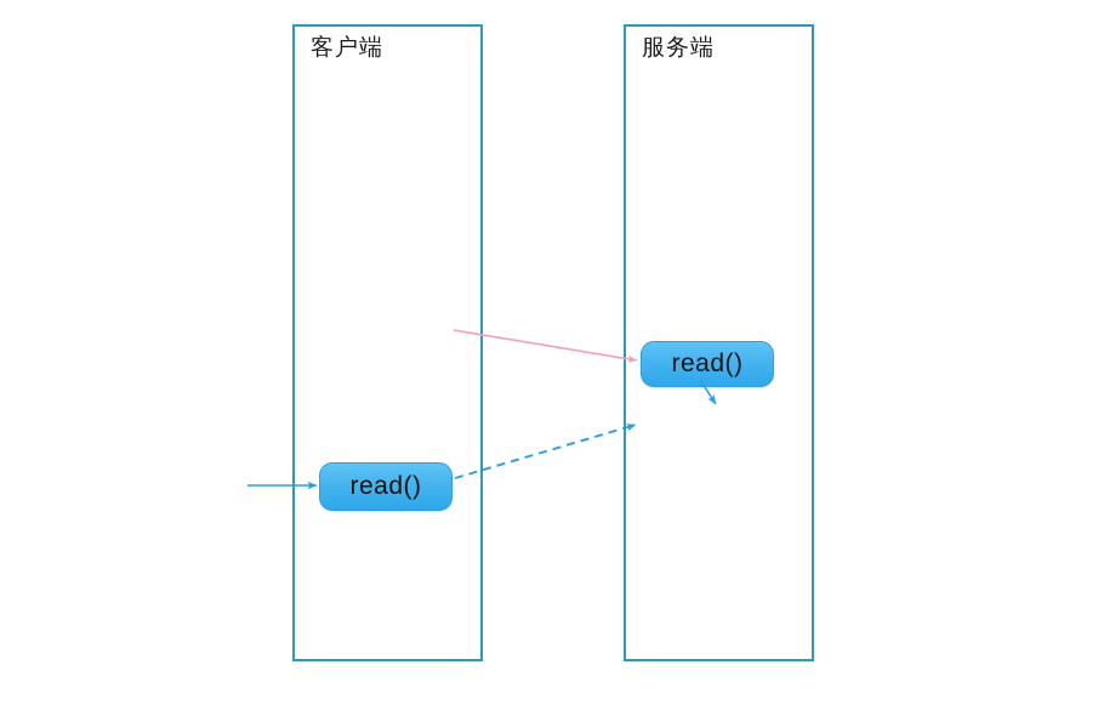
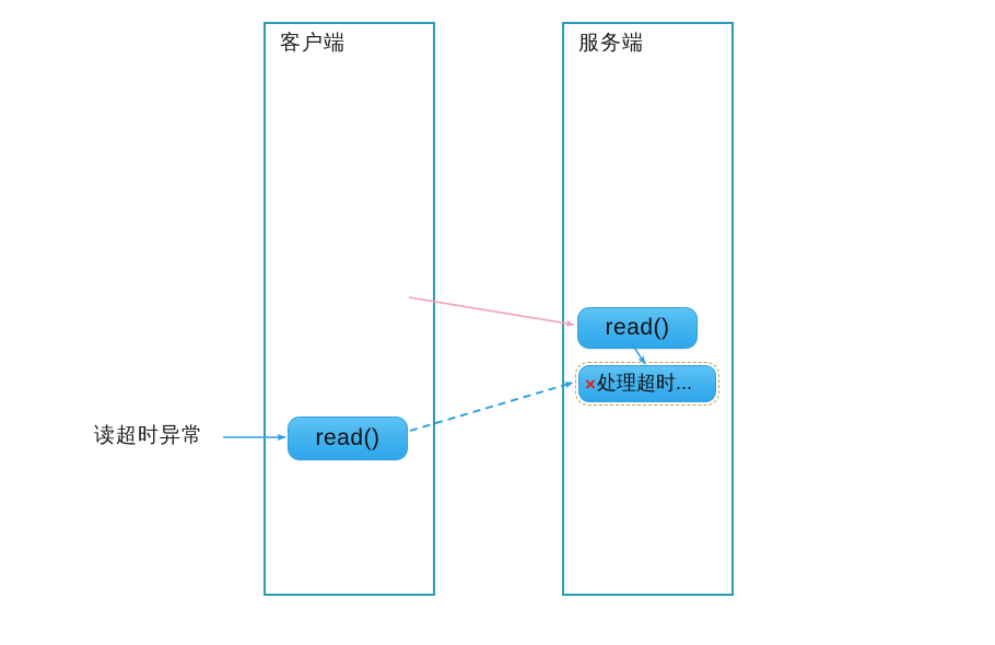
  客户端
  服务端
  read()
  read()
+ ×
+ 处理超时...
+ 读超时异常
